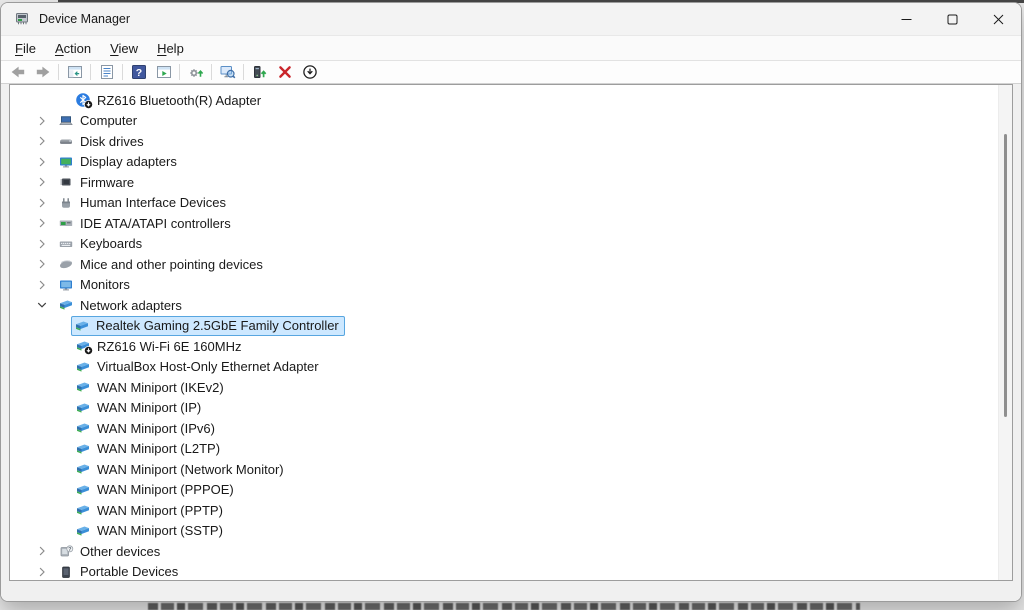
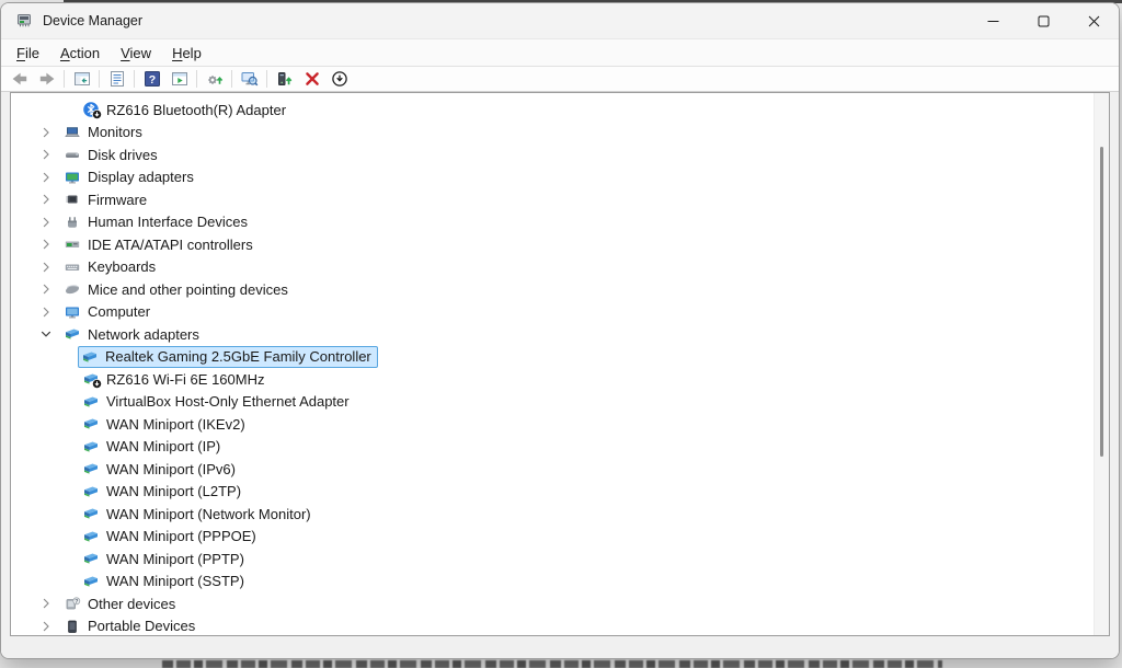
  Device Manager
  File
  Action
  View
  Help
  ?
  RZ616 Bluetooth(R) Adapter
- Computer
+ Monitors
  Disk drives
  Display adapters
  Firmware
  Human Interface Devices
  IDE ATA/ATAPI controllers
  Keyboards
  Mice and other pointing devices
- Monitors
+ Computer
  Network adapters
  Realtek Gaming 2.5GbE Family Controller
  RZ616 Wi-Fi 6E 160MHz
  VirtualBox Host-Only Ethernet Adapter
  WAN Miniport (IKEv2)
  WAN Miniport (IP)
  WAN Miniport (IPv6)
  WAN Miniport (L2TP)
  WAN Miniport (Network Monitor)
  WAN Miniport (PPPOE)
  WAN Miniport (PPTP)
  WAN Miniport (SSTP)
  Other devices
  Portable Devices
